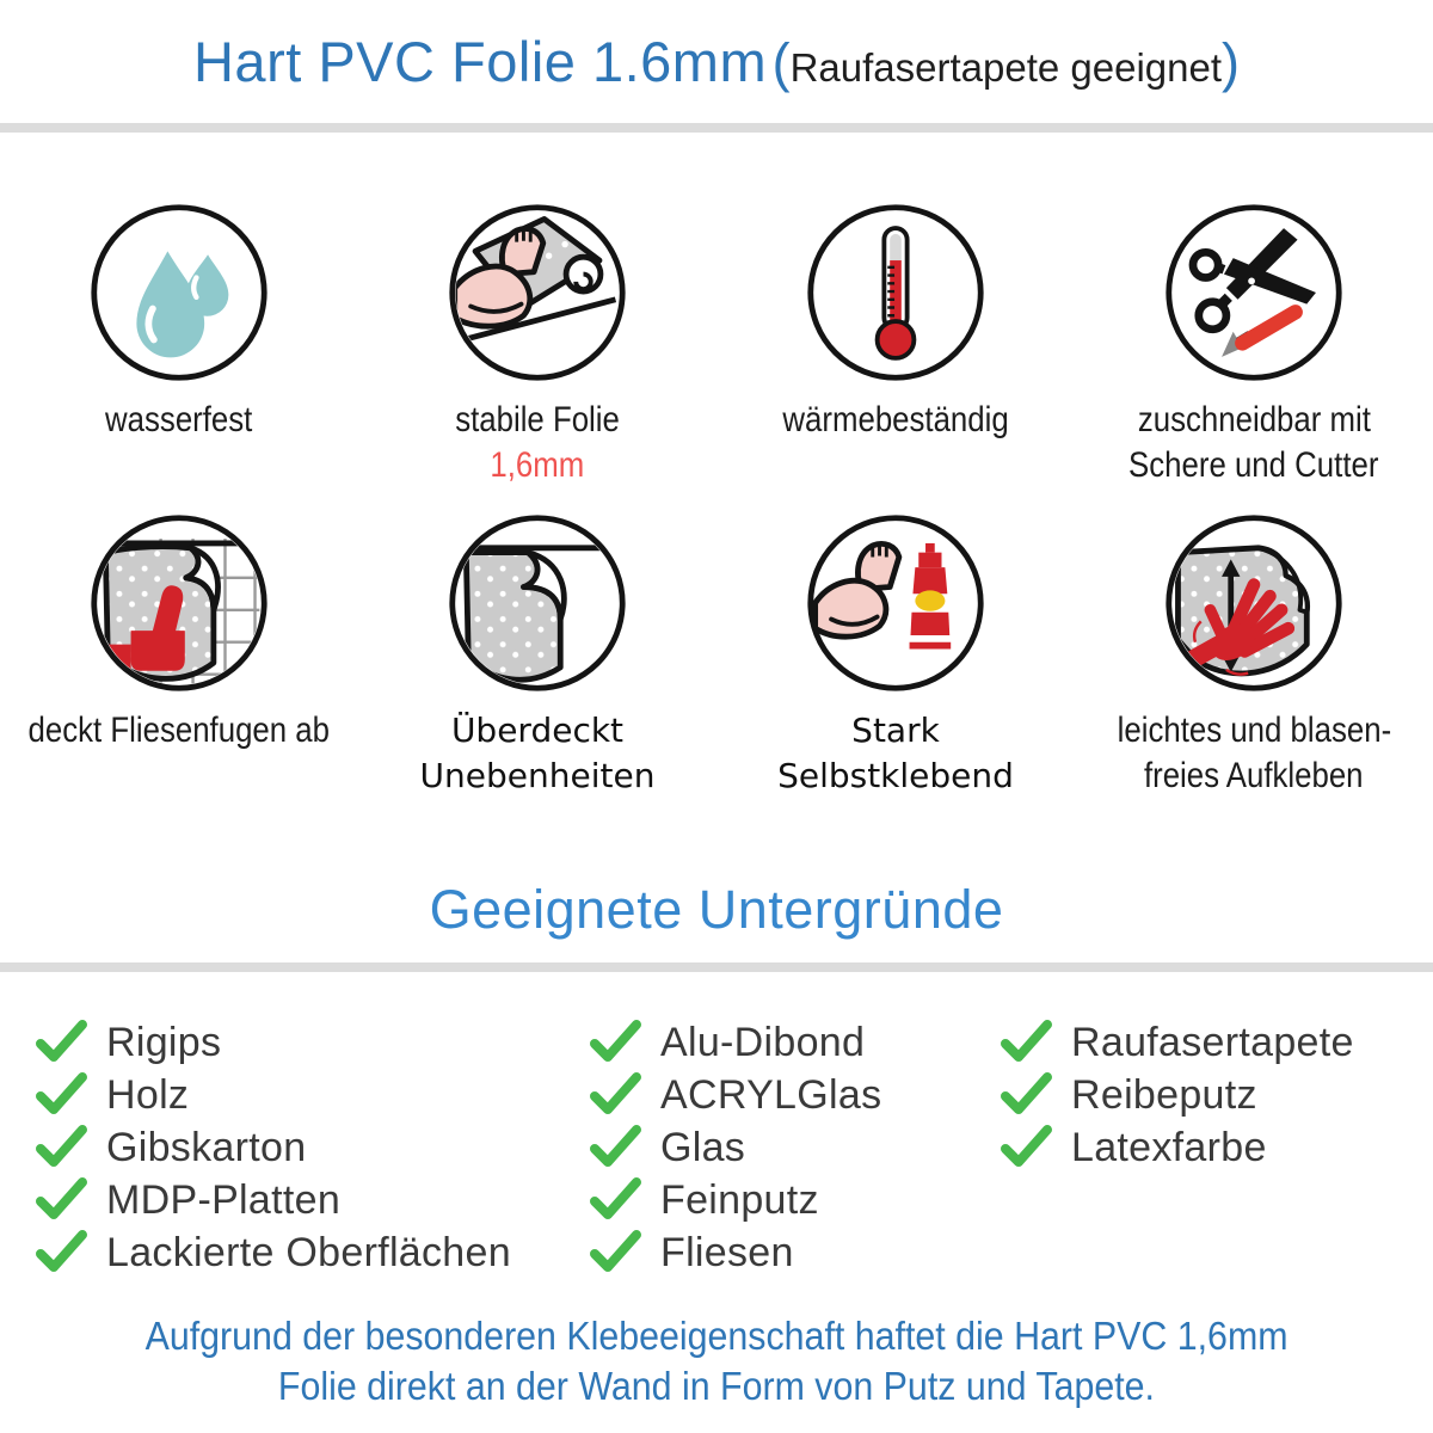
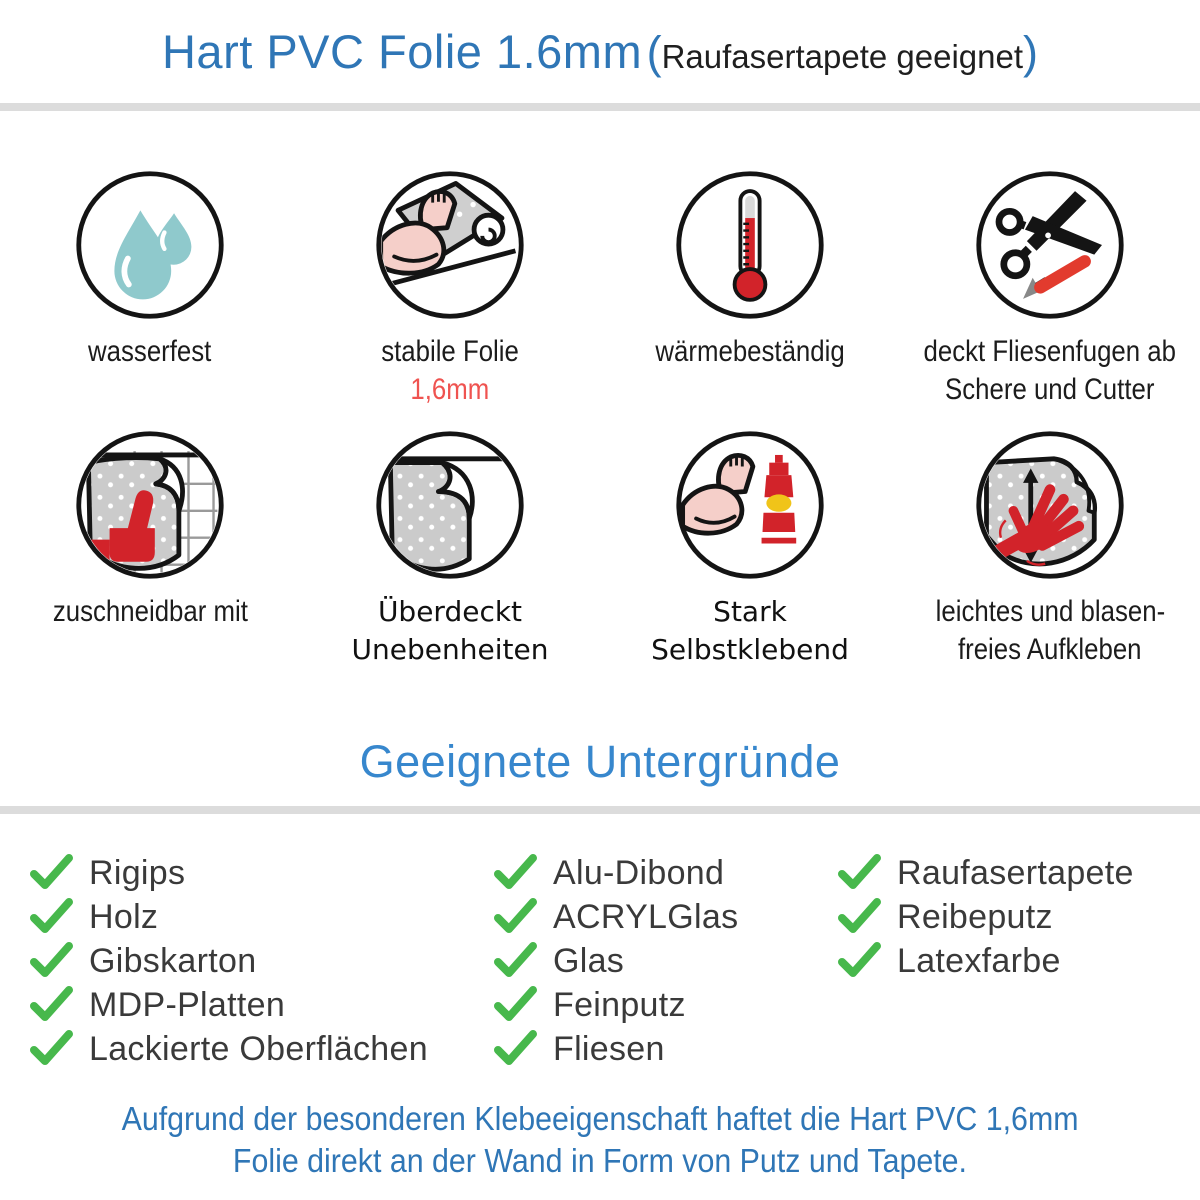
  Hart PVC Folie 1.6mm (Raufasertapete geeignet)
  wasserfest
  stabile Folie
  1,6mm
  wärmebeständig
- zuschneidbar mit
+ deckt Fliesenfugen ab
  Schere und Cutter
- deckt Fliesenfugen ab
+ zuschneidbar mit
  Überdeckt
  Unebenheiten
  Stark
  Selbstklebend
  leichtes und blasen-
  freies Aufkleben
  Geeignete Untergründe
  Rigips
  Holz
  Gibskarton
  MDP-Platten
  Lackierte Oberflächen
  Alu-Dibond
  ACRYLGlas
  Glas
  Feinputz
  Fliesen
  Raufasertapete
  Reibeputz
  Latexfarbe
  Aufgrund der besonderen Klebeeigenschaft haftet die Hart PVC 1,6mm
  Folie direkt an der Wand in Form von Putz und Tapete.
